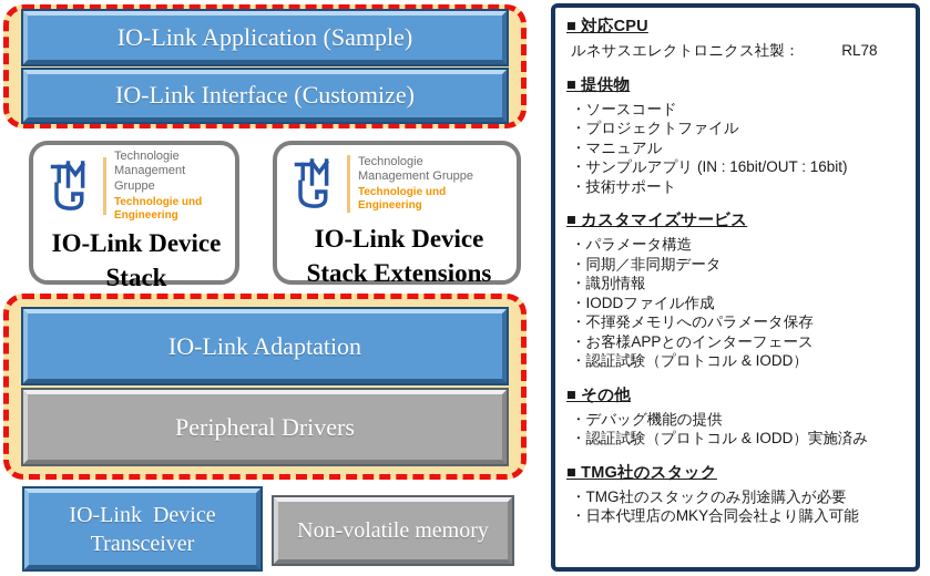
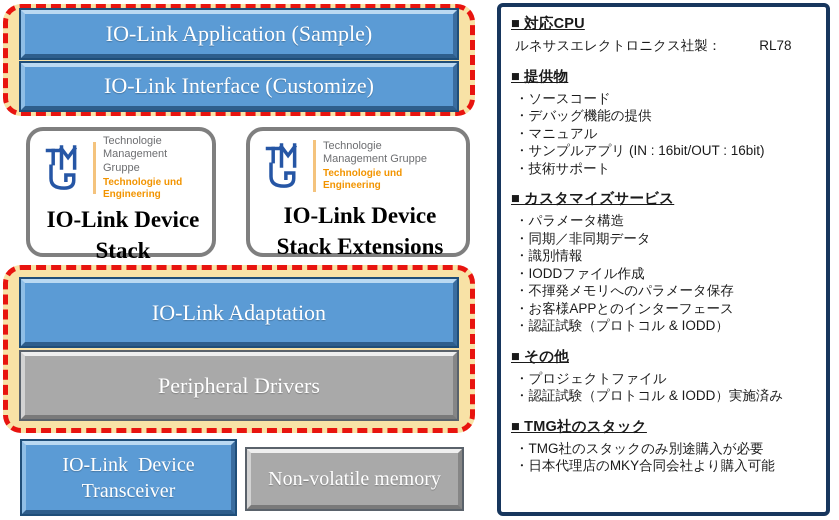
  IO-Link Application (Sample)
  IO-Link Interface (Customize)
  Technologie
  Management Gruppe
  Technologie und Engineering
  IO-Link Device
  Stack
  Technologie
  Management Gruppe
  Technologie und Engineering
  IO-Link Device
  Stack Extensions
  IO-Link Adaptation
  Peripheral Drivers
  IO-Link Device
  Transceiver
  Non-volatile memory
  ■ 対応CPU
  ルネサスエレクトロニクス社製：
  RL78
  ■ 提供物
  ・ソースコード
- ・プロジェクトファイル
+ ・デバッグ機能の提供
  ・マニュアル
  ・サンプルアプリ (IN : 16bit/OUT : 16bit)
  ・技術サポート
  ■ カスタマイズサービス
  ・パラメータ構造
  ・同期／非同期データ
  ・識別情報
  ・IODDファイル作成
  ・不揮発メモリへのパラメータ保存
  ・お客様APPとのインターフェース
  ・認証試験（プロトコル & IODD）
  ■ その他
- ・デバッグ機能の提供
+ ・プロジェクトファイル
  ・認証試験（プロトコル & IODD）実施済み
  ■ TMG社のスタック
  ・TMG社のスタックのみ別途購入が必要
  ・日本代理店のMKY合同会社より購入可能
